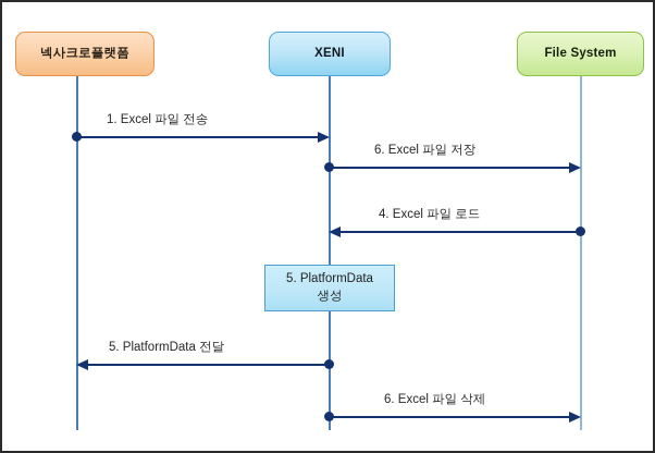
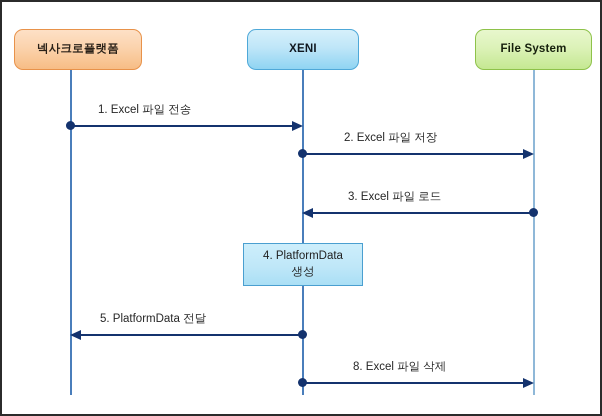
  넥사크로플랫폼
  XENI
  File System
  1. Excel 파일 전송
- 6. Excel 파일 저장
+ 2. Excel 파일 저장
- 4. Excel 파일 로드
+ 3. Excel 파일 로드
- 5. PlatformData
+ 4. PlatformData
  생성
  5. PlatformData 전달
- 6. Excel 파일 삭제
+ 8. Excel 파일 삭제
